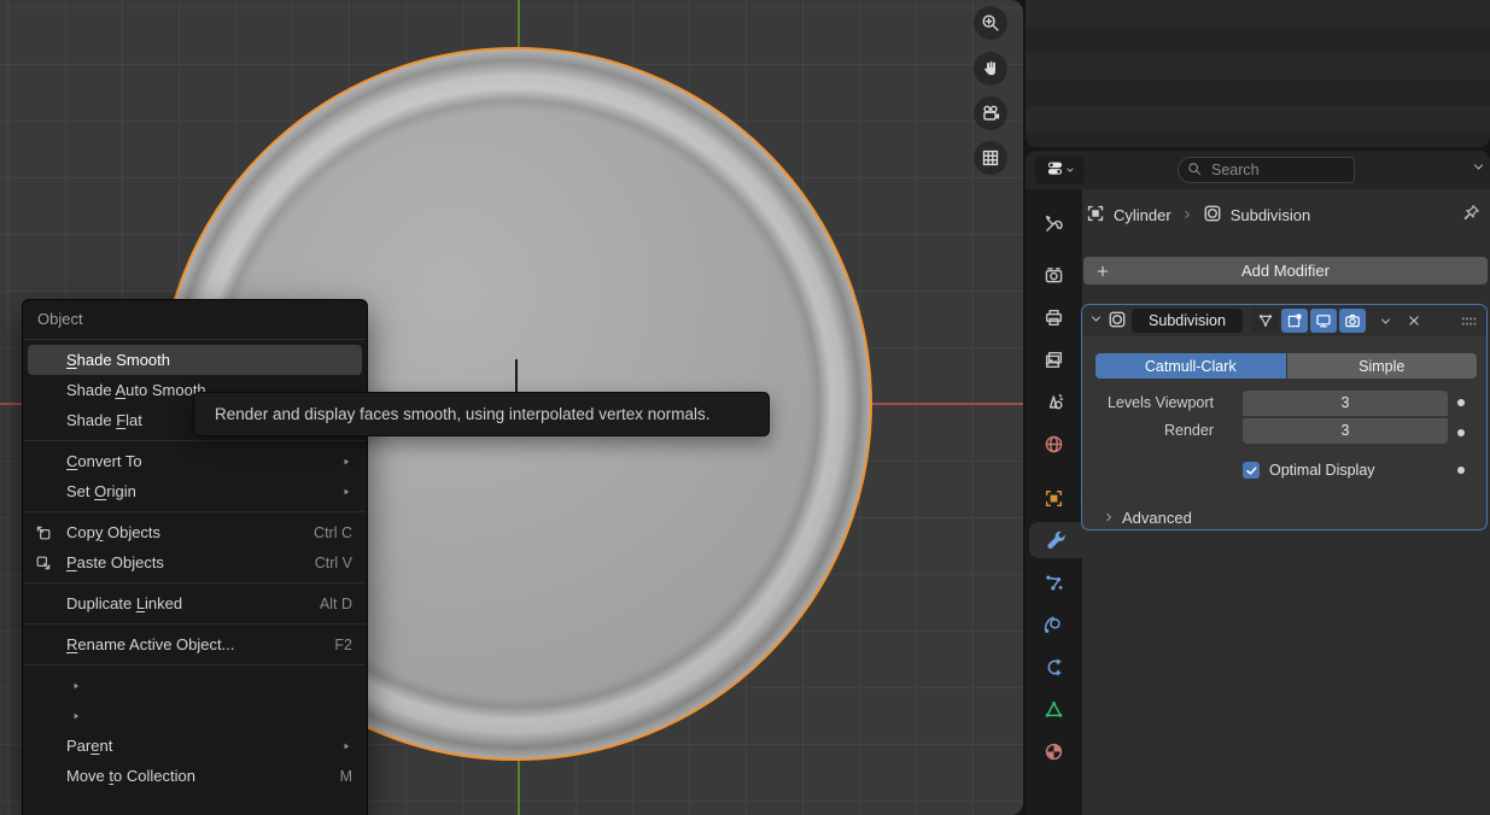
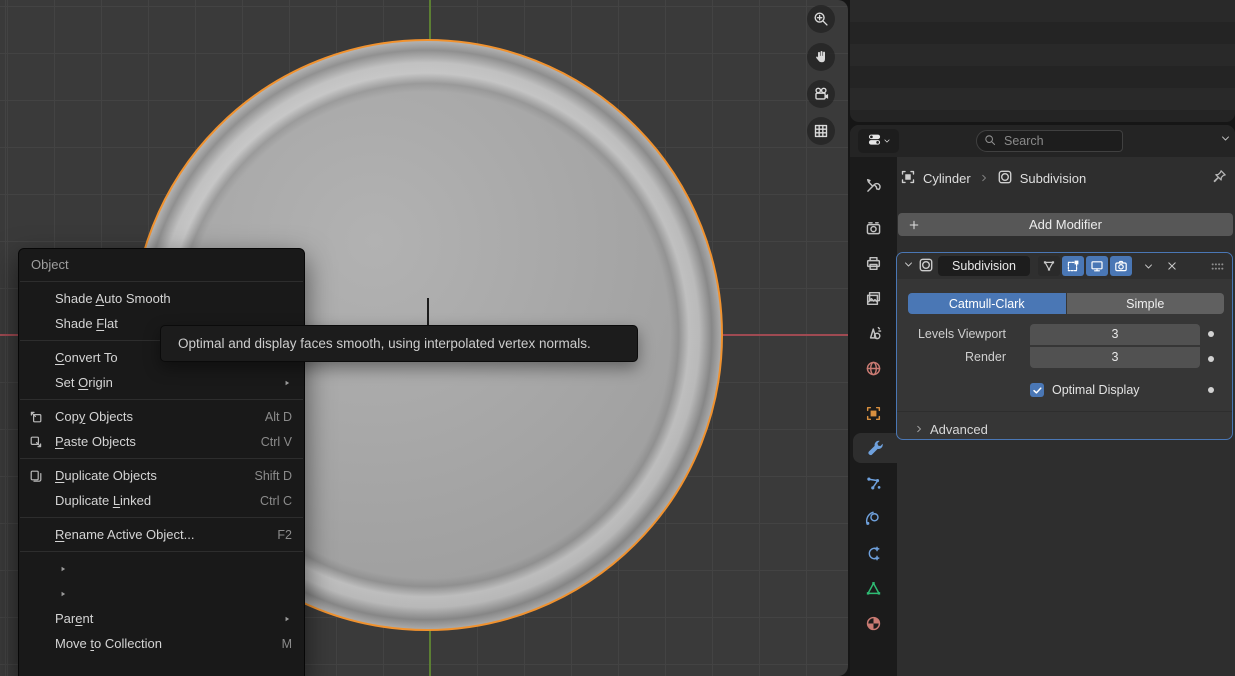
  Object
- Shade Smooth
  Shade Auto Smooth
  Shade Flat
  Convert To
  Set Origin
  Copy Objects
- Ctrl C
+ Alt D
  Paste Objects
  Ctrl V
+ Duplicate Objects
+ Shift D
  Duplicate Linked
- Alt D
+ Ctrl C
  Rename Active Object...
  F2
  Parent
  Move to Collection
  M
- Render and display faces smooth, using interpolated vertex normals.
+ Optimal and display faces smooth, using interpolated vertex normals.
  Search
  Cylinder
  Subdivision
  Add Modifier
  Subdivision
  Catmull-Clark
  Simple
  Levels Viewport
  3
  Render
  3
  Optimal Display
  Advanced
